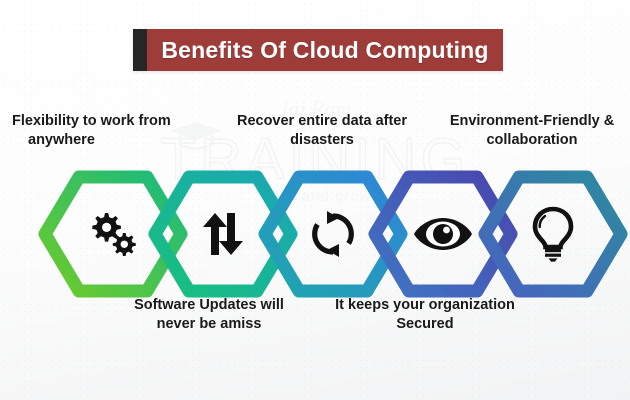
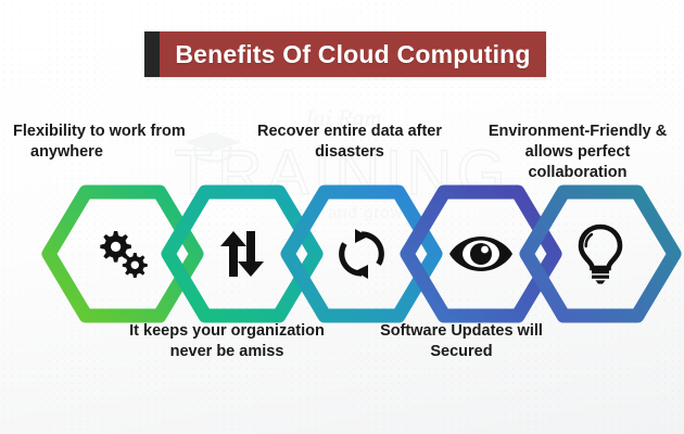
  Jai Ram
  TRAINING
  la and grow
  Benefits Of Cloud Computing
  Flexibility to work from
  anywhere
  Recover entire data after
  disasters
  Environment-Friendly &
+ allows perfect
  collaboration
- Software Updates will
+ It keeps your organization
  never be amiss
- It keeps your organization
+ Software Updates will
  Secured
